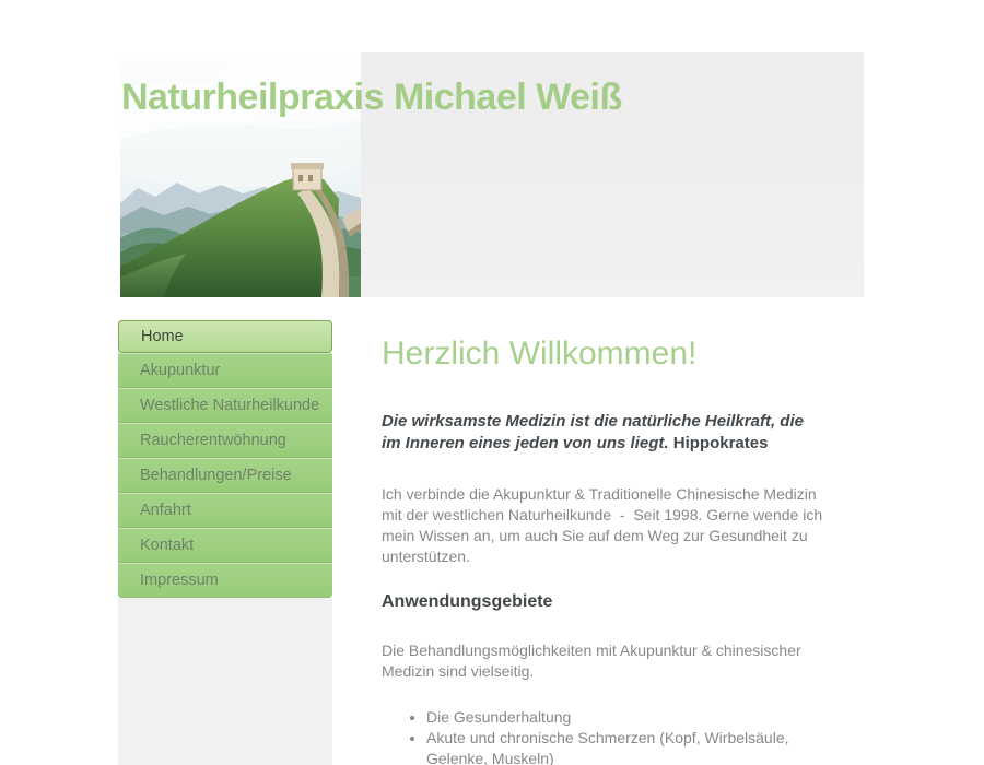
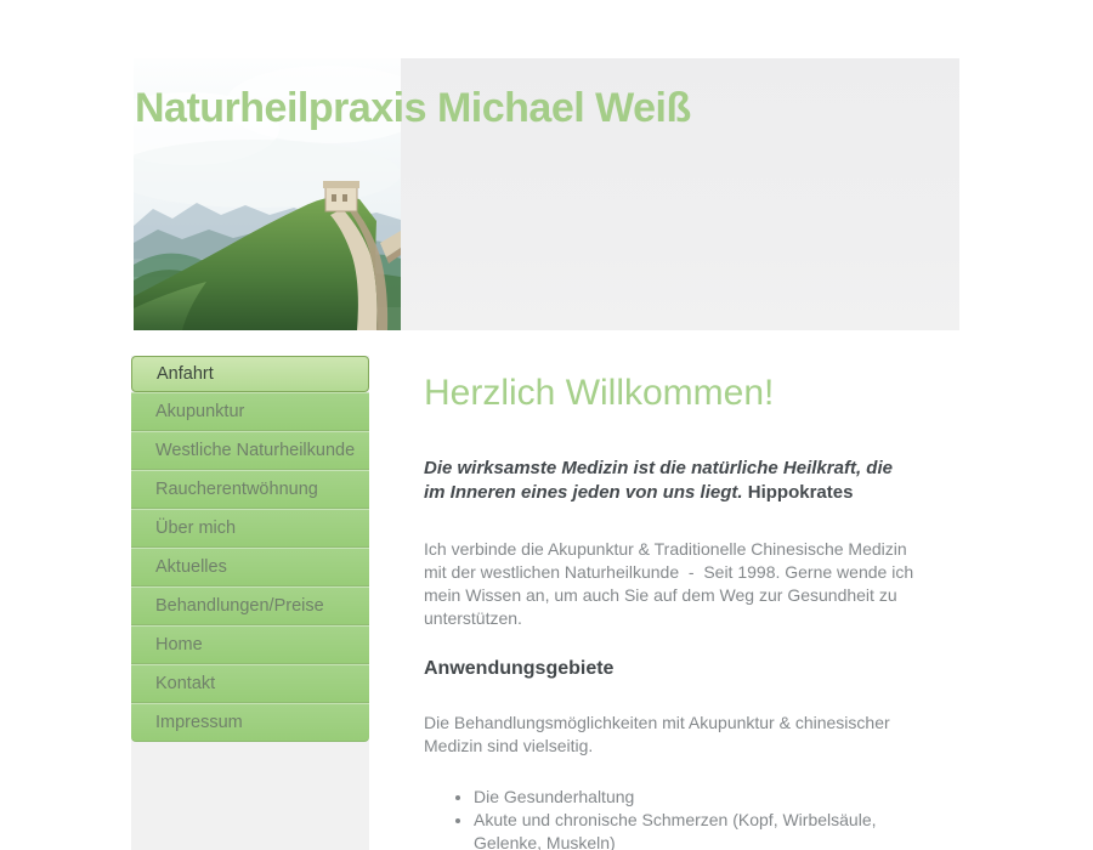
  Naturheilpraxis Michael Weiß
- Home
+ Anfahrt
  Akupunktur
  Westliche Naturheilkunde
  Raucherentwöhnung
+ Über mich
+ Aktuelles
  Behandlungen/Preise
- Anfahrt
+ Home
  Kontakt
  Impressum
  Herzlich Willkommen!
  Die wirksamste Medizin ist die natürliche Heilkraft, die
  im Inneren eines jeden von uns liegt. Hippokrates
  Ich verbinde die Akupunktur & Traditionelle Chinesische Medizin
  mit der westlichen Naturheilkunde - Seit 1998. Gerne wende ich
  mein Wissen an, um auch Sie auf dem Weg zur Gesundheit zu
  unterstützen.
  Anwendungsgebiete
  Die Behandlungsmöglichkeiten mit Akupunktur & chinesischer
  Medizin sind vielseitig.
  Die Gesunderhaltung
  Akute und chronische Schmerzen (Kopf, Wirbelsäule,
  Gelenke, Muskeln)
